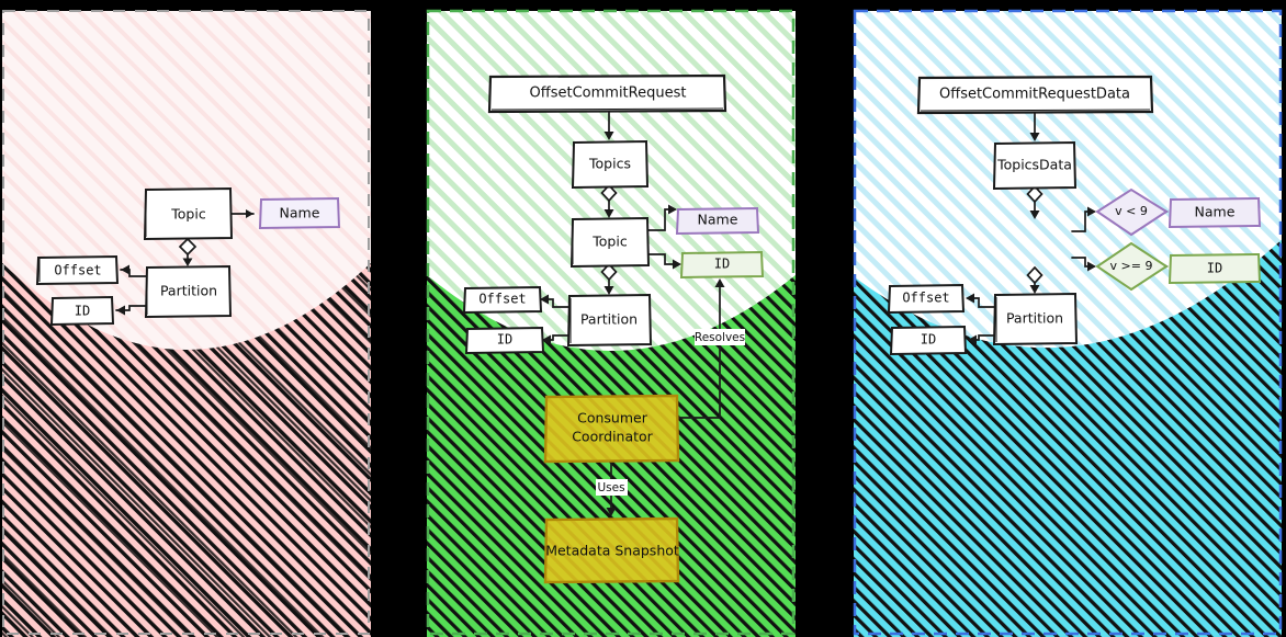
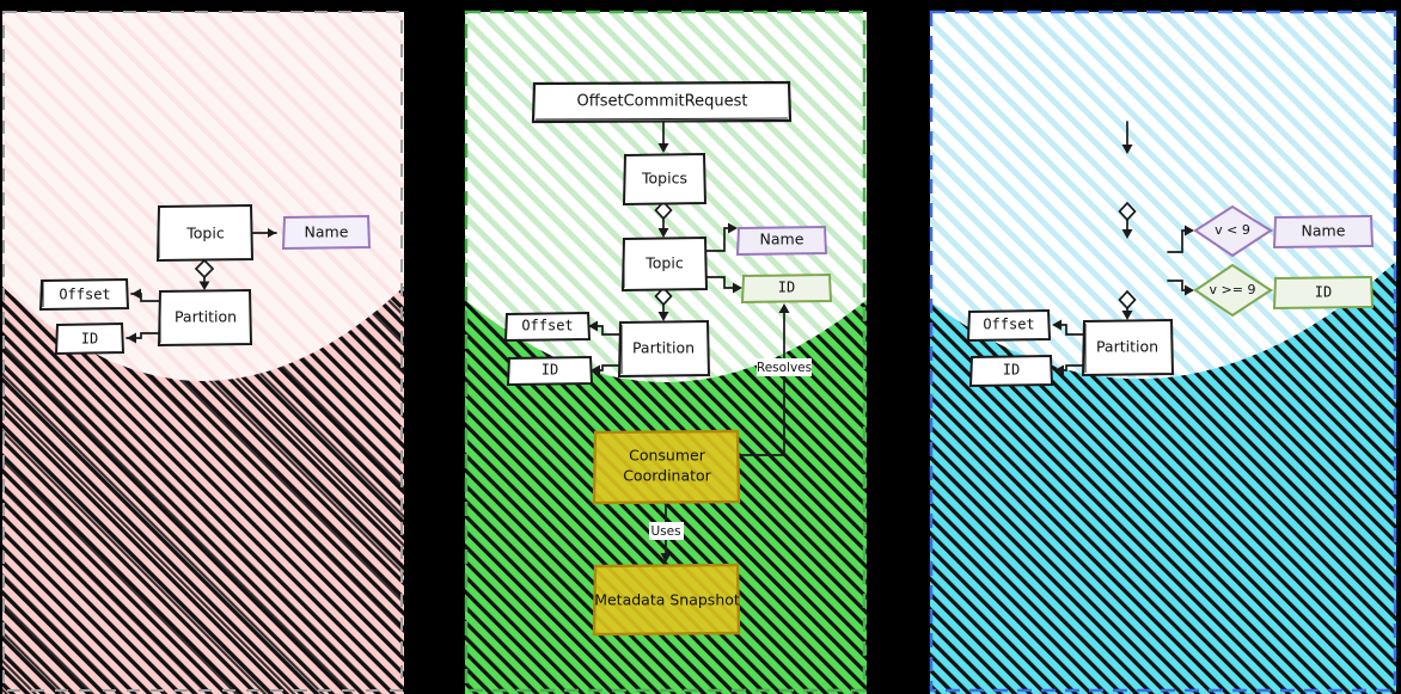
  Topic
  Name
  Partition
  Offset
  ID
  Resolves
  Uses
  OffsetCommitRequest
  Topics
  Topic
  Name
  ID
  Partition
  Offset
  ID
  Consumer
  Coordinator
  Metadata Snapshot
- OffsetCommitRequestData
- TopicsData
  v < 9
  v >= 9
  Name
  ID
  Partition
  Offset
  ID
